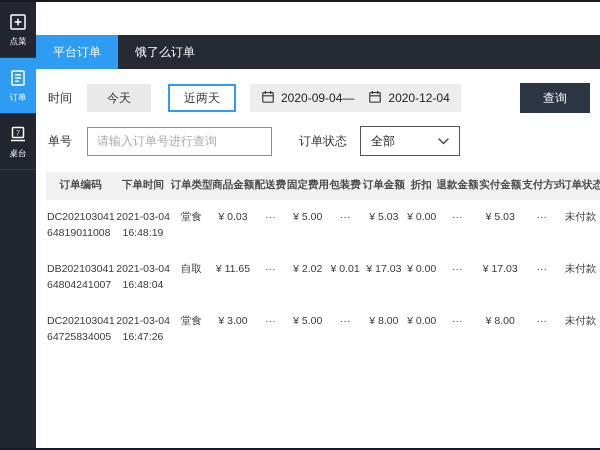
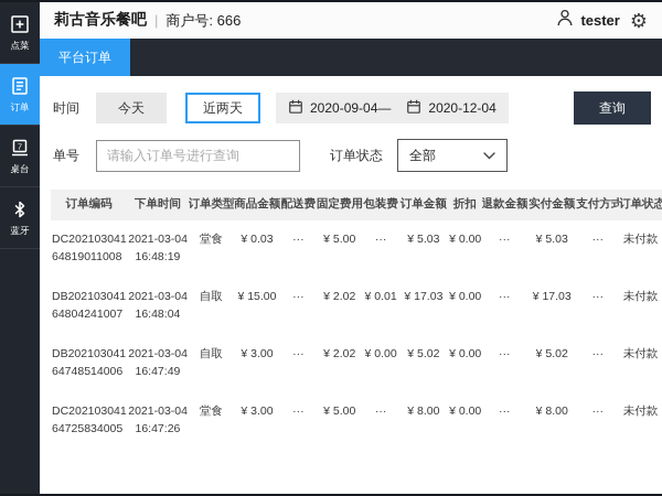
  点菜
  订单
  7
  桌台
+ 蓝牙
+ 莉古音乐餐吧
+ |
+ 商户号: 666
+ tester
+ ⚙
  平台订单
- 饿了么订单
  时间
  今天
  近两天
  2020-09-04—
  2020-12-04
  查询
  单号
  请输入订单号进行查询
  订单状态
  全部
  订单编码	下单时间	订单类型	商品金额	配送费	固定费用	包装费	订单金额	折扣	退款金额	实付金额	支付方式	订单状态
  DC20210304164819011008	2021-03-0416:48:19	堂食	¥ 0.03	···	¥ 5.00	···	¥ 5.03	¥ 0.00	···	¥ 5.03	···	未付款
- DB20210304164804241007	2021-03-0416:48:04	自取	¥ 11.65	···	¥ 2.02	¥ 0.01	¥ 17.03	¥ 0.00	···	¥ 17.03	···	未付款
+ DB20210304164804241007	2021-03-0416:48:04	自取	¥ 15.00	···	¥ 2.02	¥ 0.01	¥ 17.03	¥ 0.00	···	¥ 17.03	···	未付款
+ DB20210304164748514006	2021-03-0416:47:49	自取	¥ 3.00	···	¥ 2.02	¥ 0.00	¥ 5.02	¥ 0.00	···	¥ 5.02	···	未付款
  DC20210304164725834005	2021-03-0416:47:26	堂食	¥ 3.00	···	¥ 5.00	···	¥ 8.00	¥ 0.00	···	¥ 8.00	···	未付款
